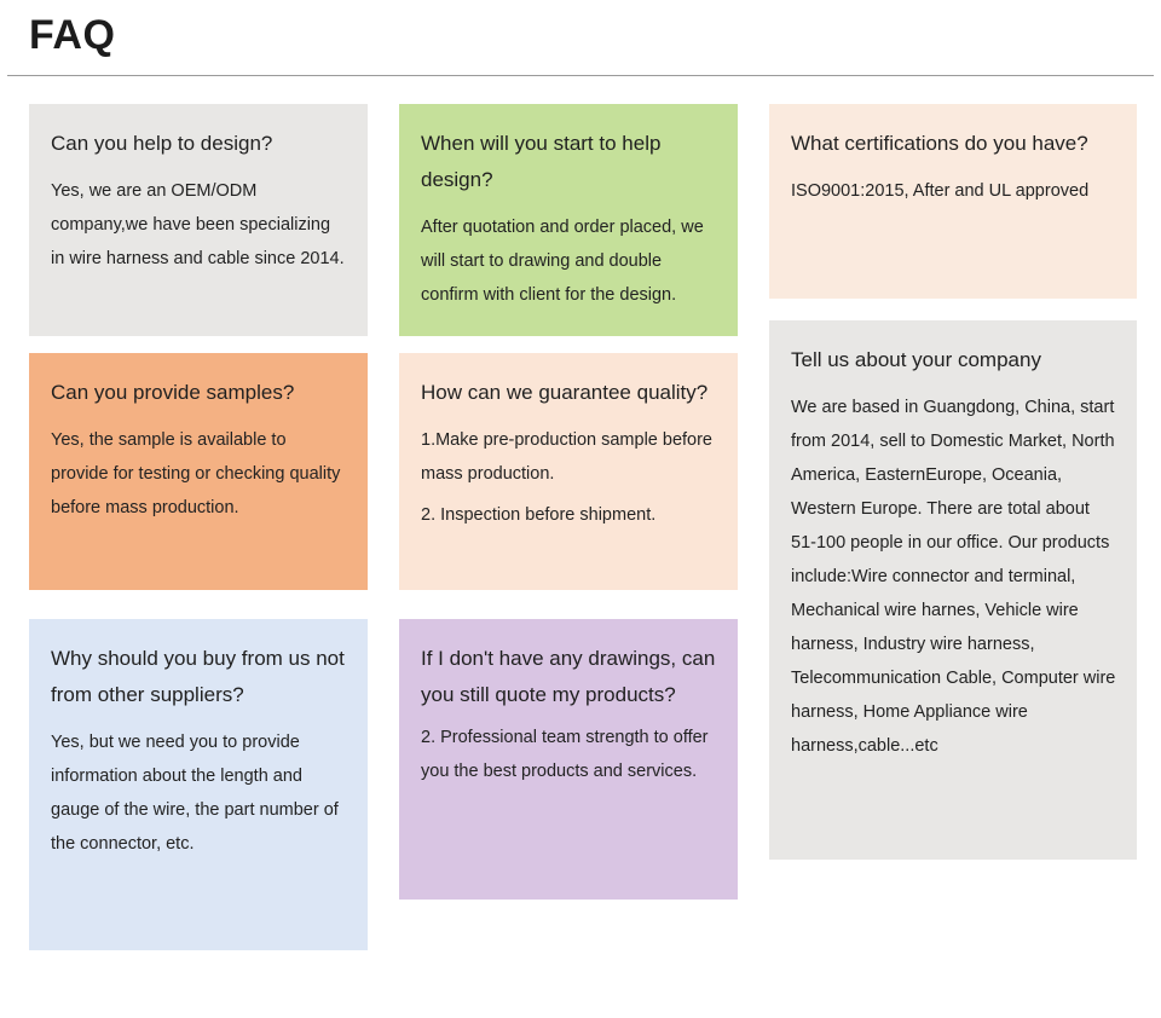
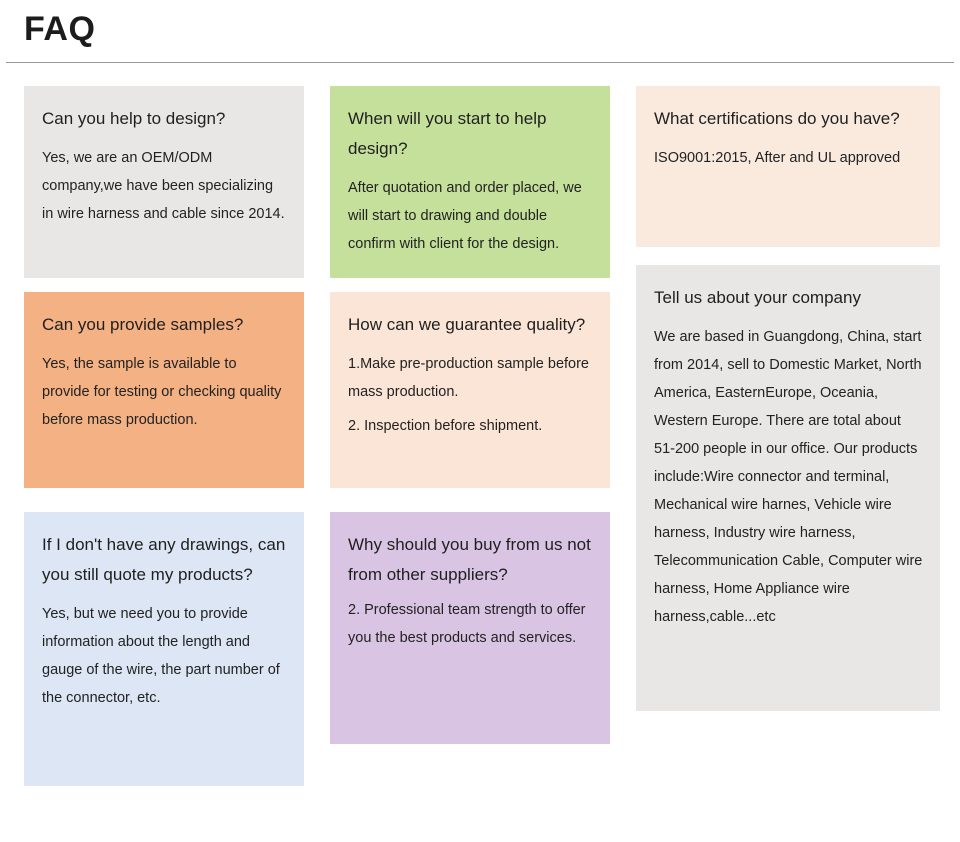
  FAQ
  Can you help to design?
  Yes, we are an OEM/ODM company,we have been specializing in wire harness and cable since 2014.
  When will you start to help design?
  After quotation and order placed, we will start to drawing and double confirm with client for the design.
  What certifications do you have?
  ISO9001:2015, After and UL approved
  Can you provide samples?
  Yes, the sample is available to provide for testing or checking quality before mass production.
  How can we guarantee quality?
  1.Make pre-production sample before mass production.
  2. Inspection before shipment.
  Tell us about your company
- We are based in Guangdong, China, start from 2014, sell to Domestic Market, North America, EasternEurope, Oceania, Western Europe. There are total about 51-100 people in our office. Our products include:Wire connector and terminal, Mechanical wire harnes, Vehicle wire harness, Industry wire harness, Telecommunication Cable, Computer wire harness, Home Appliance wire harness,cable...etc
+ We are based in Guangdong, China, start from 2014, sell to Domestic Market, North America, EasternEurope, Oceania, Western Europe. There are total about 51-200 people in our office. Our products include:Wire connector and terminal, Mechanical wire harnes, Vehicle wire harness, Industry wire harness, Telecommunication Cable, Computer wire harness, Home Appliance wire harness,cable...etc
- Why should you buy from us not from other suppliers?
+ If I don't have any drawings, can you still quote my products?
  Yes, but we need you to provide information about the length and gauge of the wire, the part number of the connector, etc.
- If I don't have any drawings, can you still quote my products?
+ Why should you buy from us not from other suppliers?
  2. Professional team strength to offer you the best products and services.
